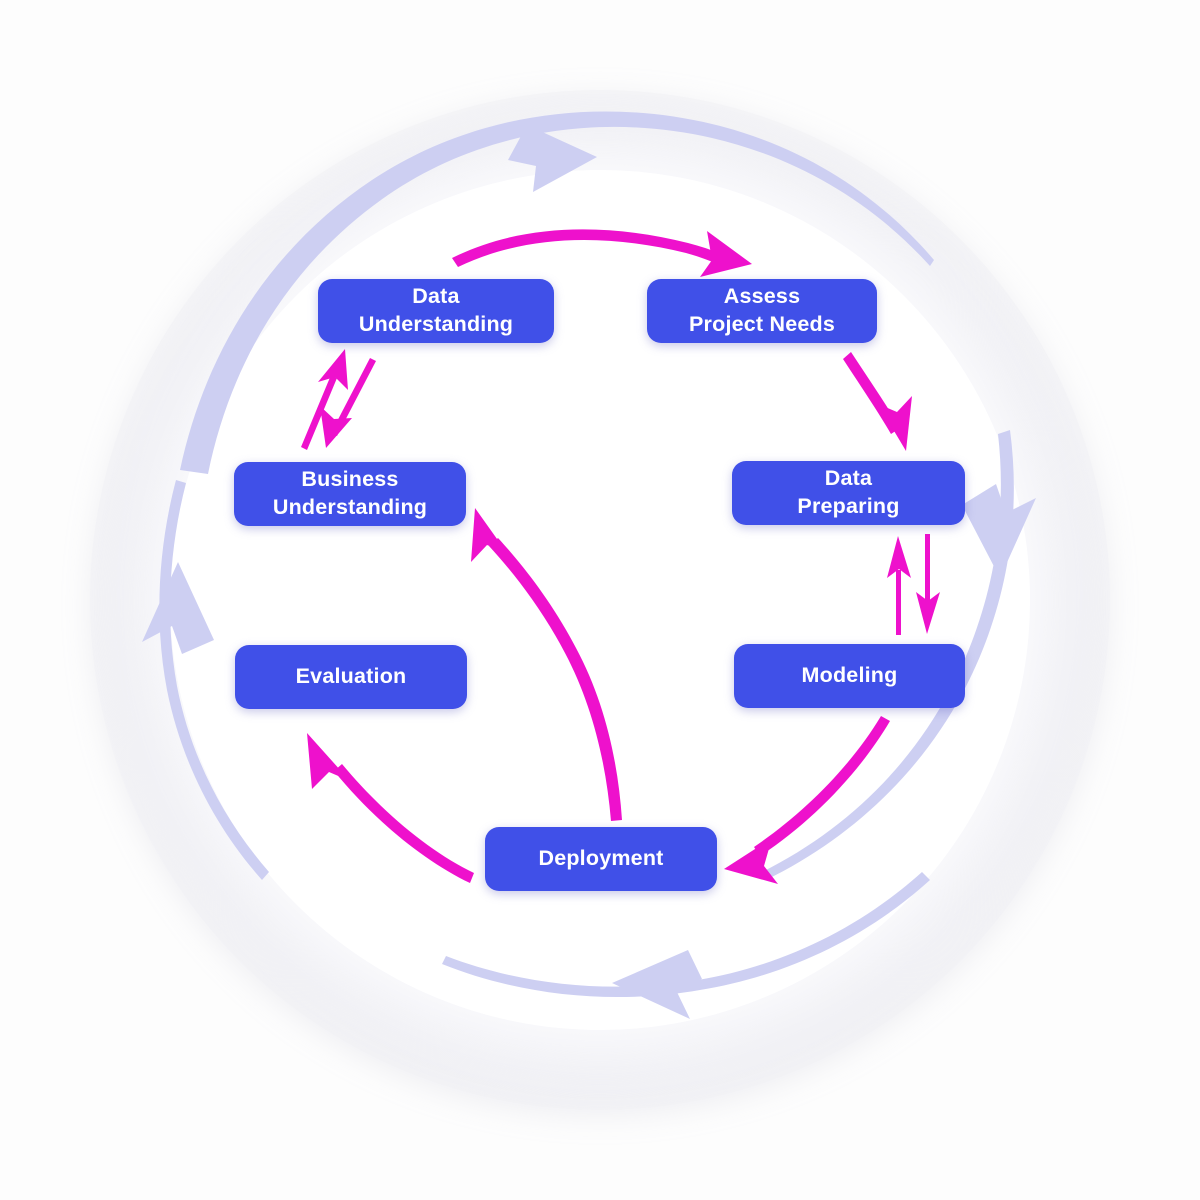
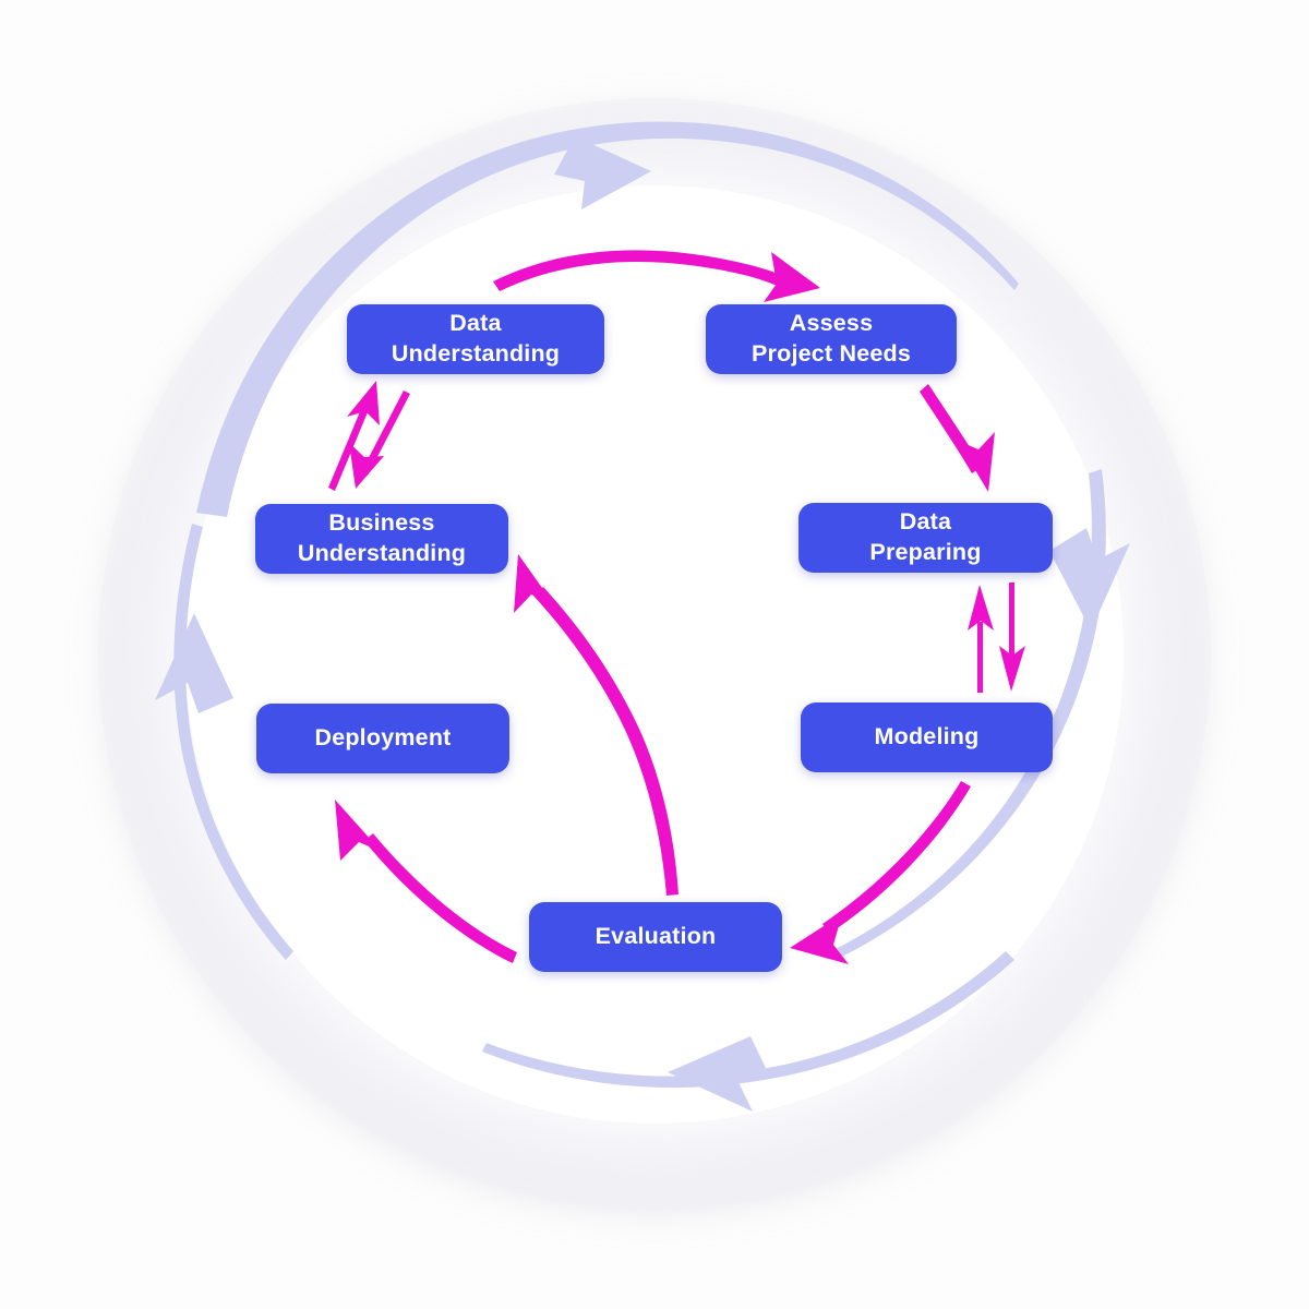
  Assess
  Project Needs
  Data
  Understanding
  Business
  Understanding
  Data
  Preparing
- Evaluation
+ Deployment
  Modeling
- Deployment
+ Evaluation
